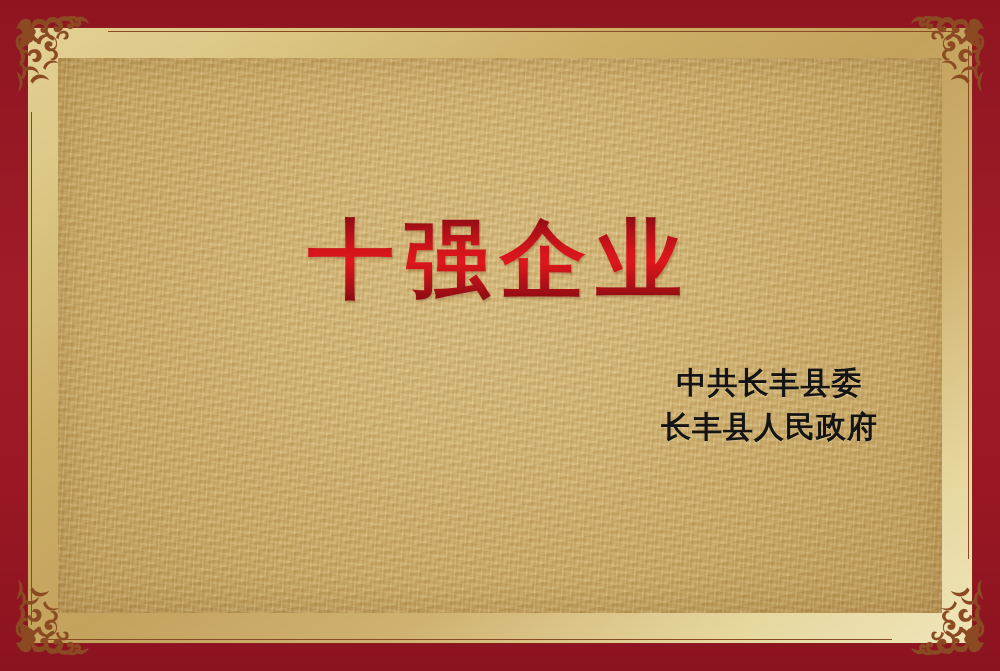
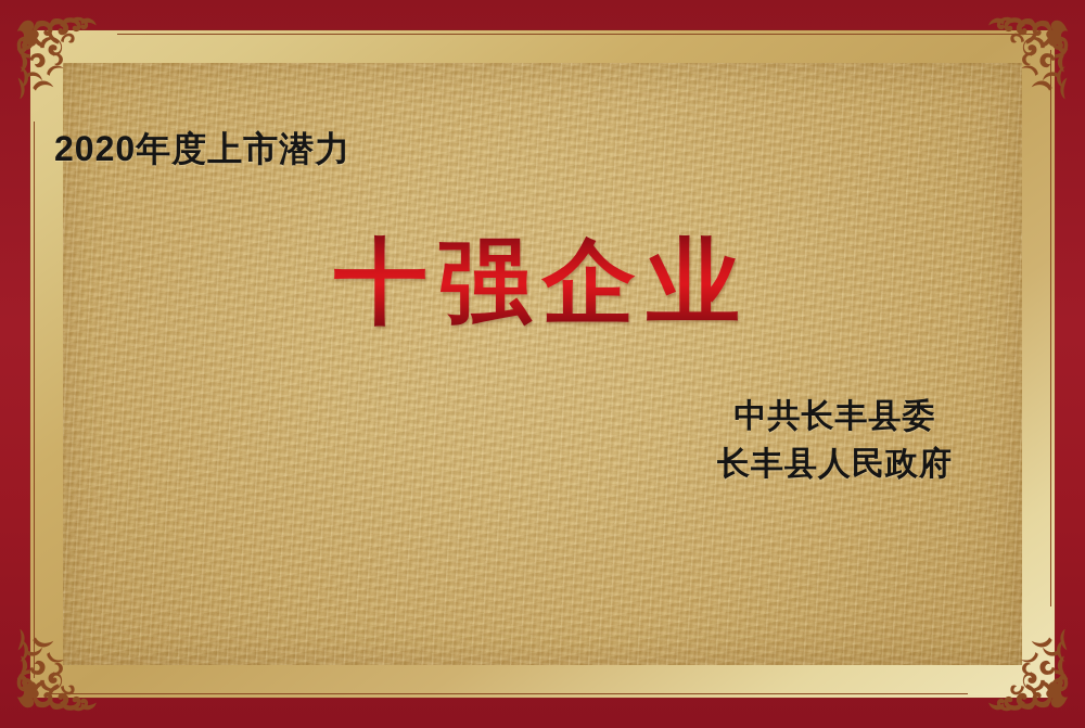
+ 2020年度上市潜力
  十强企业
  中共长丰县委
  长丰县人民政府
